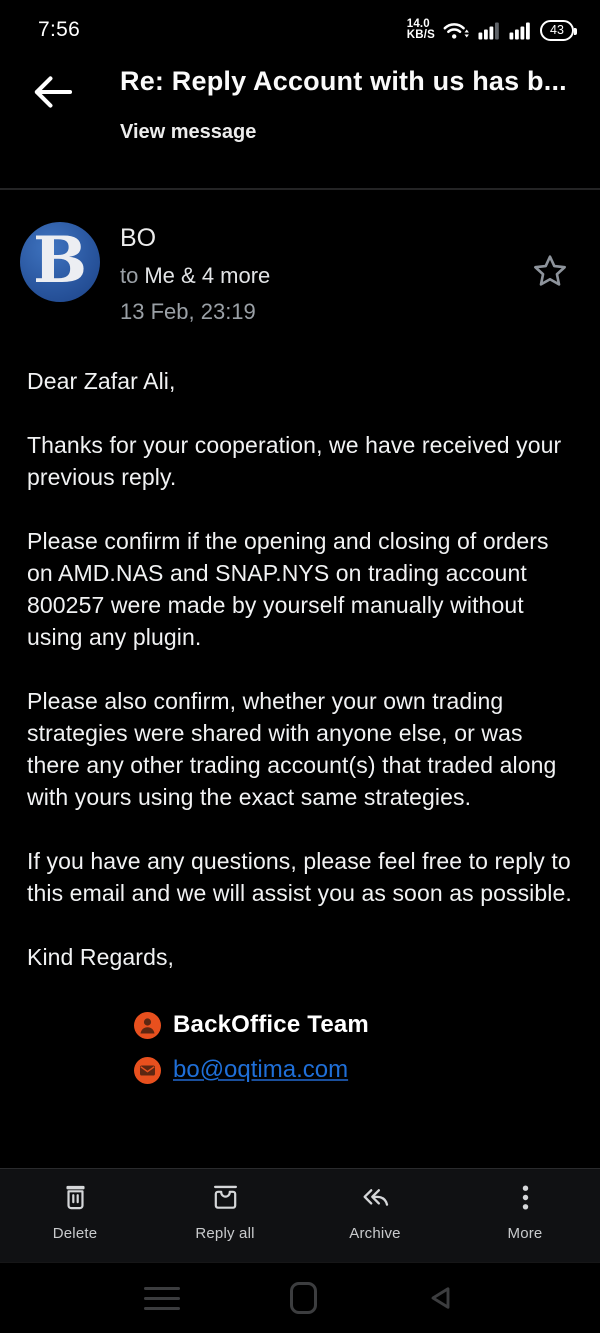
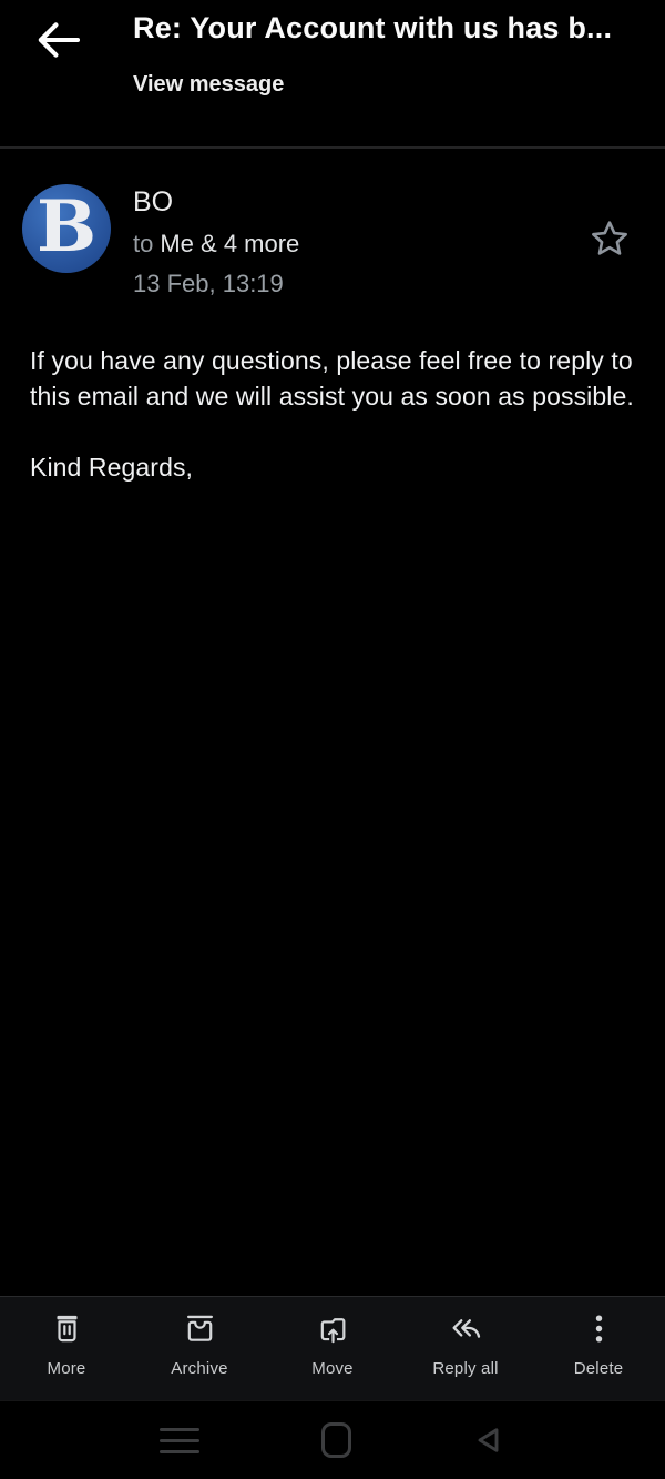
- 7:56
- 14.0
- KB/S
- 43
- Re: Reply Account with us has b...
+ Re: Your Account with us has b...
  View message
  B
  BO
  to Me & 4 more
- 13 Feb, 23:19
+ 13 Feb, 13:19
- Dear Zafar Ali,
- Thanks for your cooperation, we have received your previous reply.
- Please confirm if the opening and closing of orders on AMD.NAS and SNAP.NYS on trading account 800257 were made by yourself manually without using any plugin.
- Please also confirm, whether your own trading strategies were shared with anyone else, or was there any other trading account(s) that traded along with yours using the exact same strategies.
  If you have any questions, please feel free to reply to this email and we will assist you as soon as possible.
  Kind Regards,
- BackOffice Team
- bo@oqtima.com
- Delete
+ More
- Reply all
+ Archive
+ Move
- Archive
+ Reply all
- More
+ Delete
